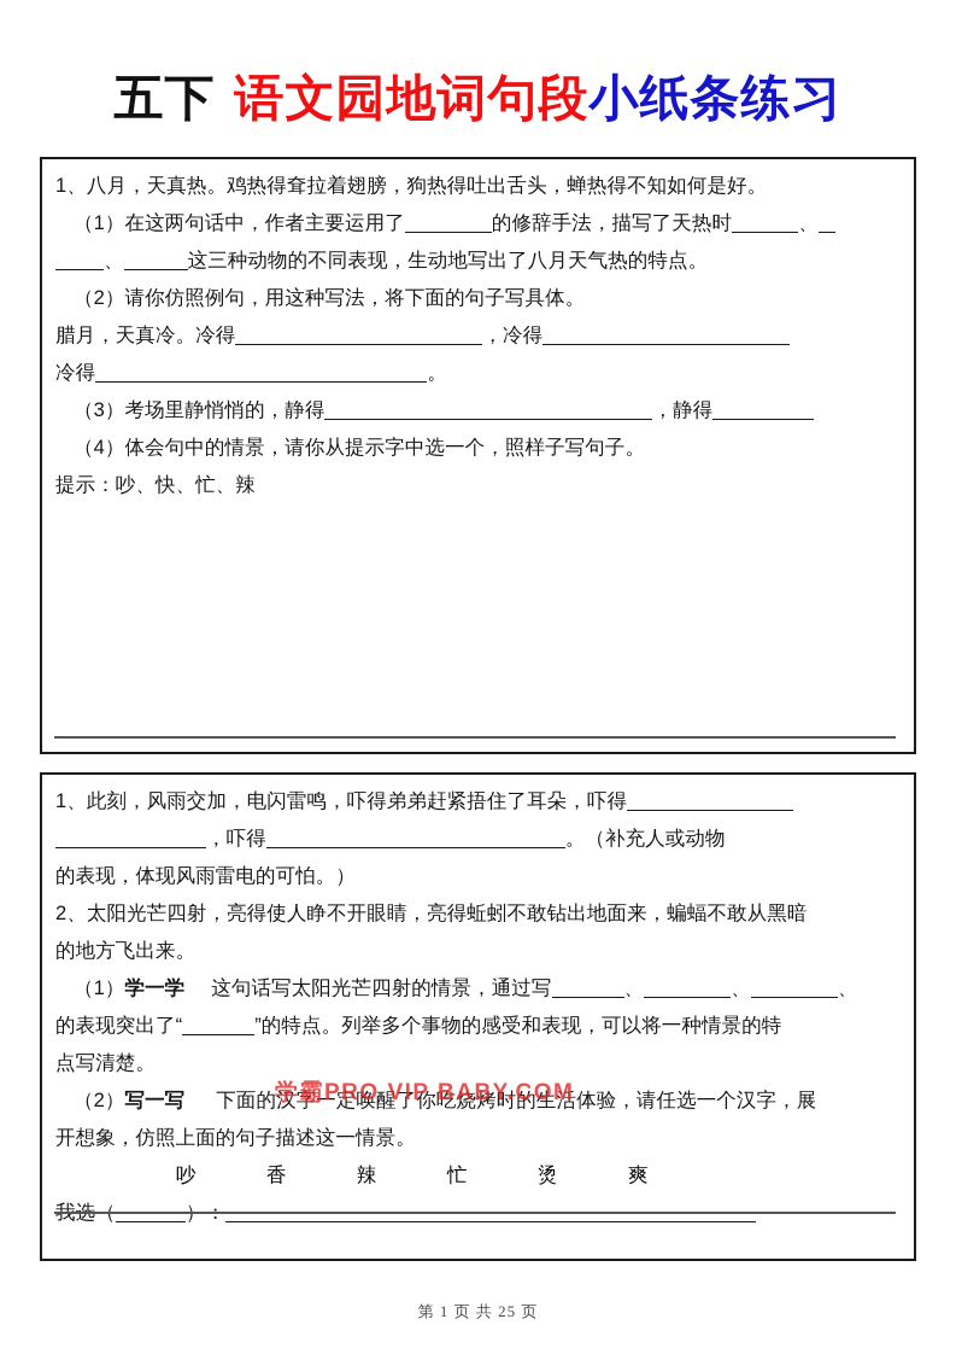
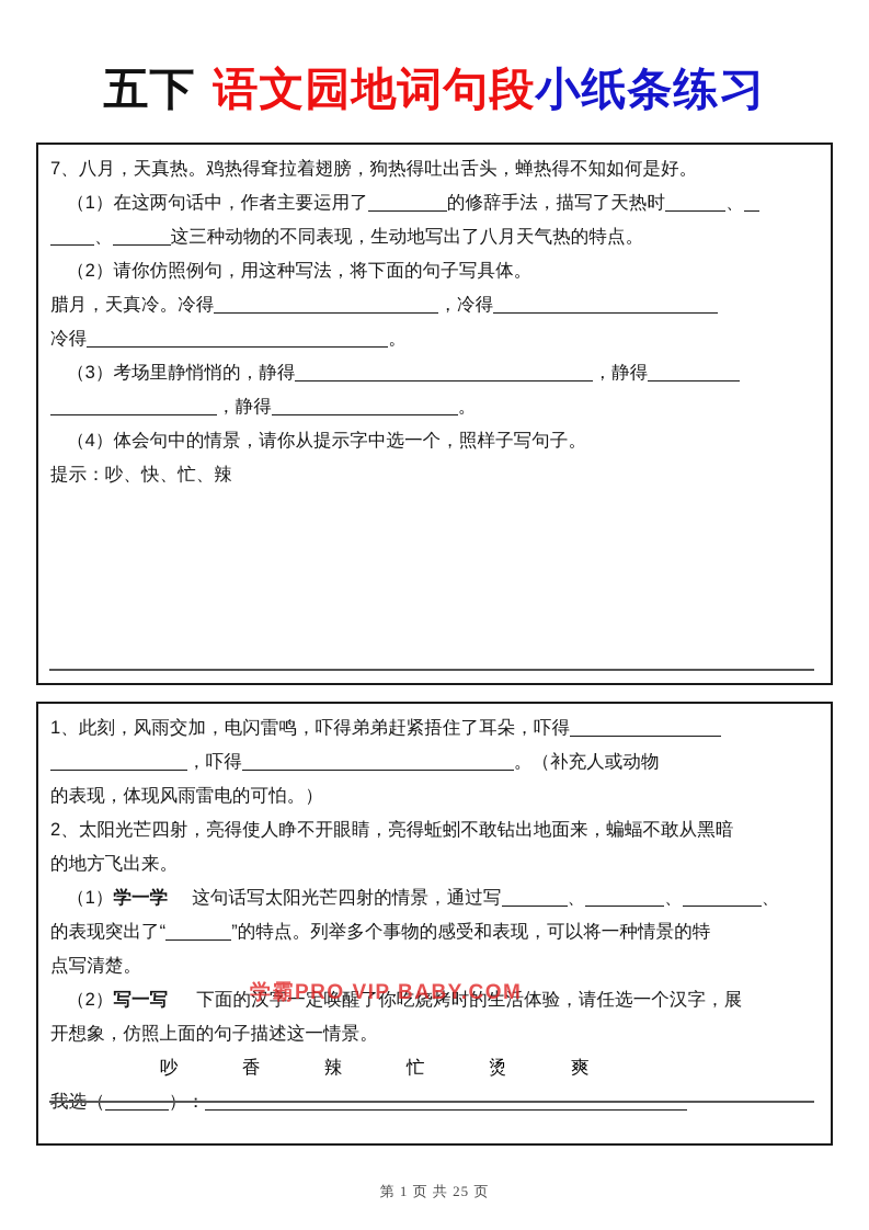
  五下 语文园地词句段小纸条练习
- 1、八月，天真热。鸡热得耷拉着翅膀，狗热得吐出舌头，蝉热得不知如何是好。
+ 7、八月，天真热。鸡热得耷拉着翅膀，狗热得吐出舌头，蝉热得不知如何是好。
  （1）在这两句话中，作者主要运用了 的修辞手法，描写了天热时 、
  、 这三种动物的不同表现，生动地写出了八月天气热的特点。
  （2）请你仿照例句，用这种写法，将下面的句子写具体。
  腊月，天真冷。冷得 ，冷得
  冷得 。
  （3）考场里静悄悄的，静得 ，静得
+ ，静得 。
  （4）体会句中的情景，请你从提示字中选一个，照样子写句子。
  提示：吵、快、忙、辣
  1、此刻，风雨交加，电闪雷鸣，吓得弟弟赶紧捂住了耳朵，吓得
  ，吓得 。（补充人或动物
  的表现，体现风雨雷电的可怕。）
  2、太阳光芒四射，亮得使人睁不开眼睛，亮得蚯蚓不敢钻出地面来，蝙蝠不敢从黑暗
  的地方飞出来。
  （1）学一学 这句话写太阳光芒四射的情景，通过写 、 、 、
  的表现突出了“ ”的特点。列举多个事物的感受和表现，可以将一种情景的特
  点写清楚。
  （2）写一写 下面的汉字一定唤醒了你吃烧烤时的生活体验，请任选一个汉字，展
  开想象，仿照上面的句子描述这一情景。
  吵 香 辣 忙 烫 爽
  我选（ ）：
  学霸PRO VIP BABY.COM
  第 1 页 共 25 页
